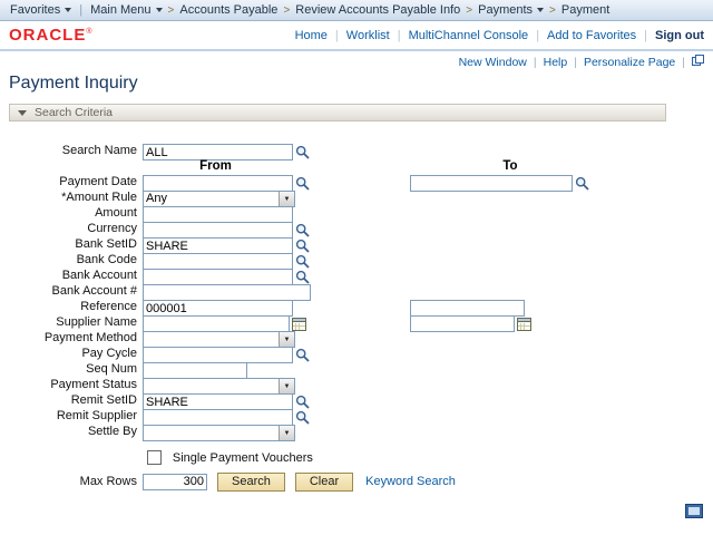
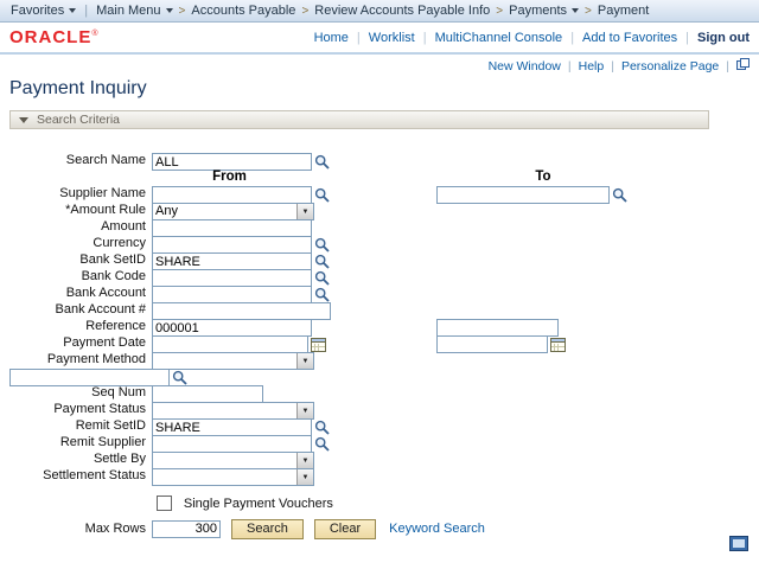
  Favorites
  |
  Main Menu
  >
  Accounts Payable
  >
  Review Accounts Payable Info
  >
  Payments
  >
  Payment
  ORACLE
  Home
  |
  Worklist
  |
  MultiChannel Console
  |
  Add to Favorites
  |
  Sign out
  New Window
  |
  Help
  |
  Personalize Page
  |
  Payment Inquiry
  Search Criteria
  Search Name
  ALL
  From
  To
- Payment Date
+ Supplier Name
  *Amount Rule
  Any
  Amount
  Currency
  Bank SetID
  SHARE
  Bank Code
  Bank Account
  Bank Account #
  Reference
  000001
- Supplier Name
+ Payment Date
  Payment Method
- Pay Cycle
  Seq Num
  Payment Status
  Remit SetID
  SHARE
  Remit Supplier
  Settle By
+ Settlement Status
  Single Payment Vouchers
  Max Rows
  300
  Search
  Clear
  Keyword Search
